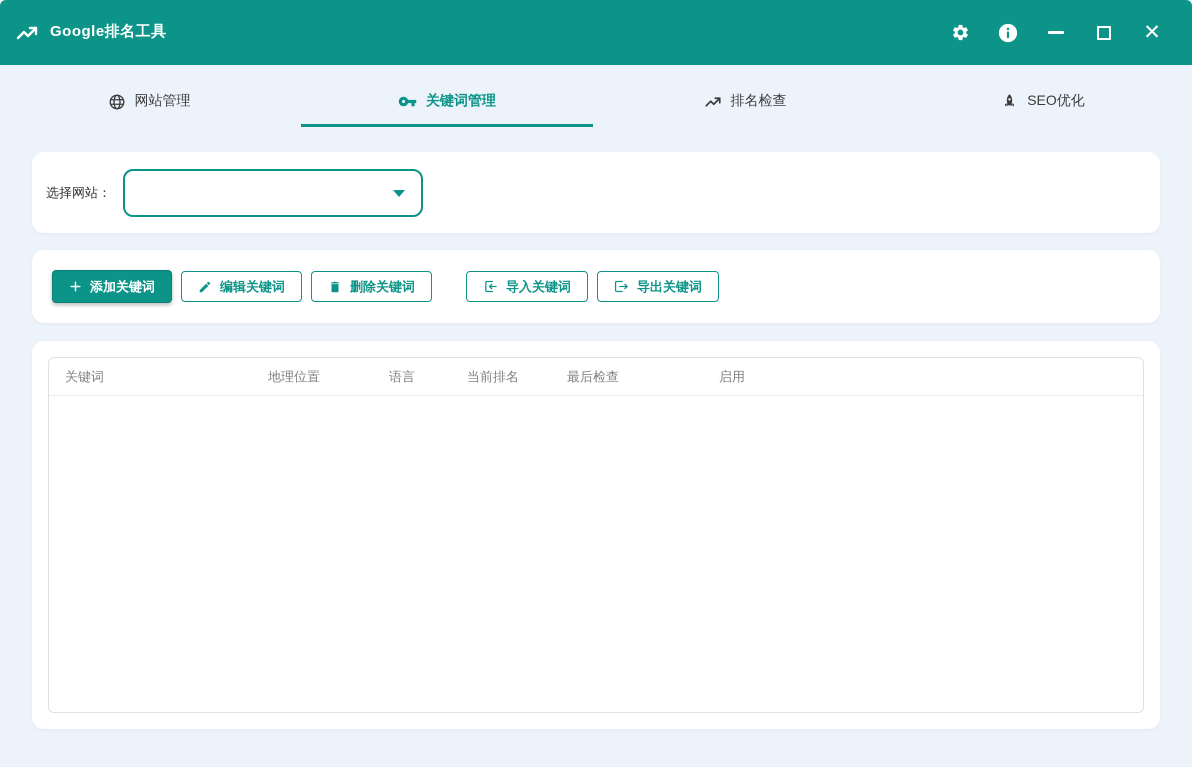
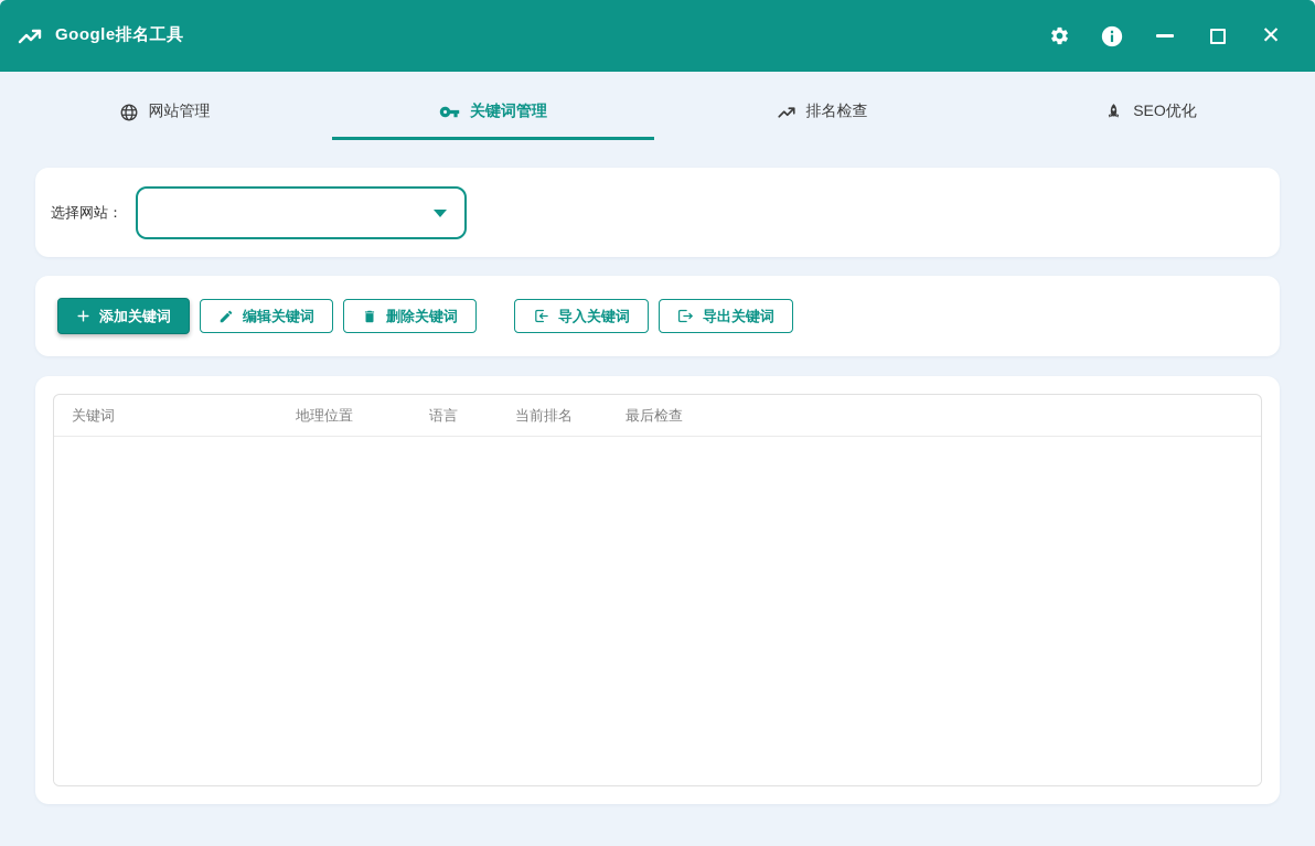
  Google排名工具
  ✕
  网站管理
  关键词管理
  排名检查
  SEO优化
  选择网站：
  添加关键词
  编辑关键词
  删除关键词
  导入关键词
  导出关键词
  关键词
  地理位置
  语言
  当前排名
  最后检查
- 启用
